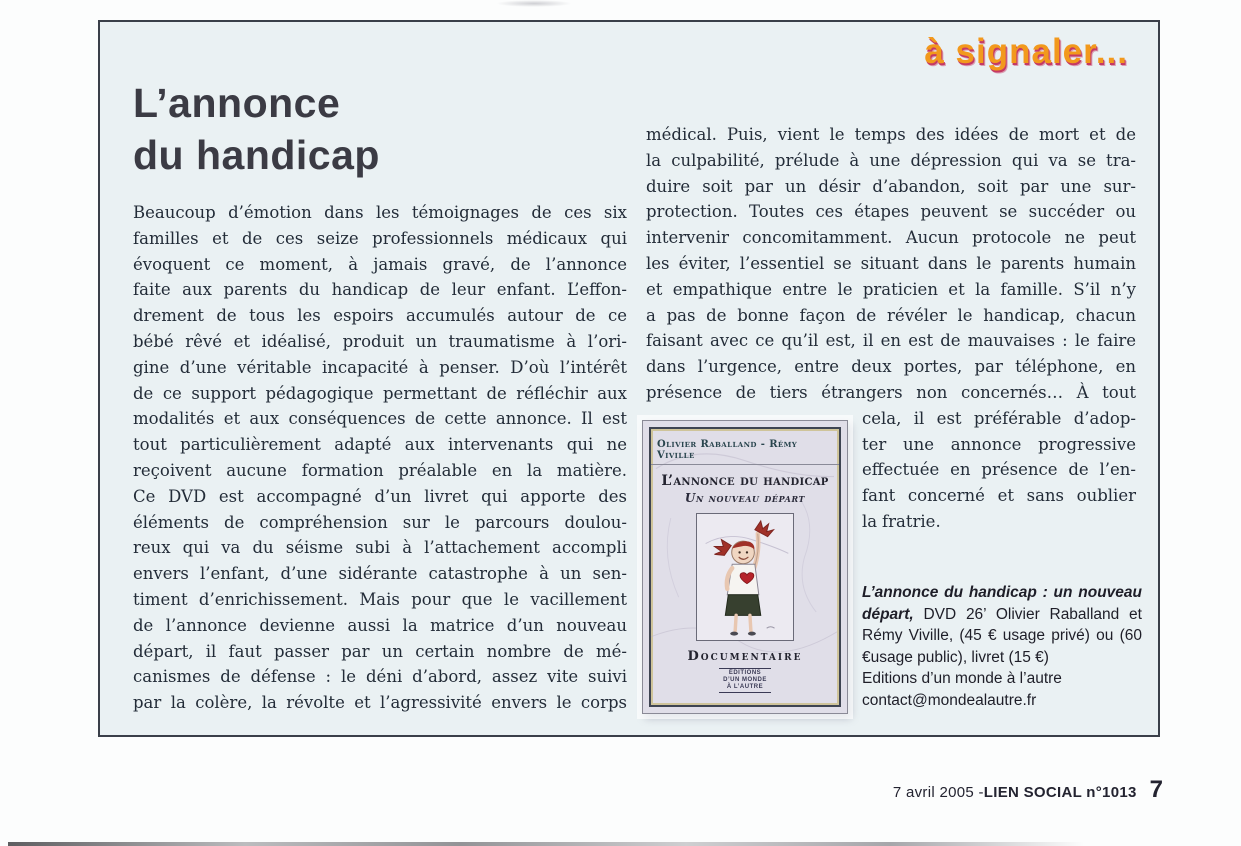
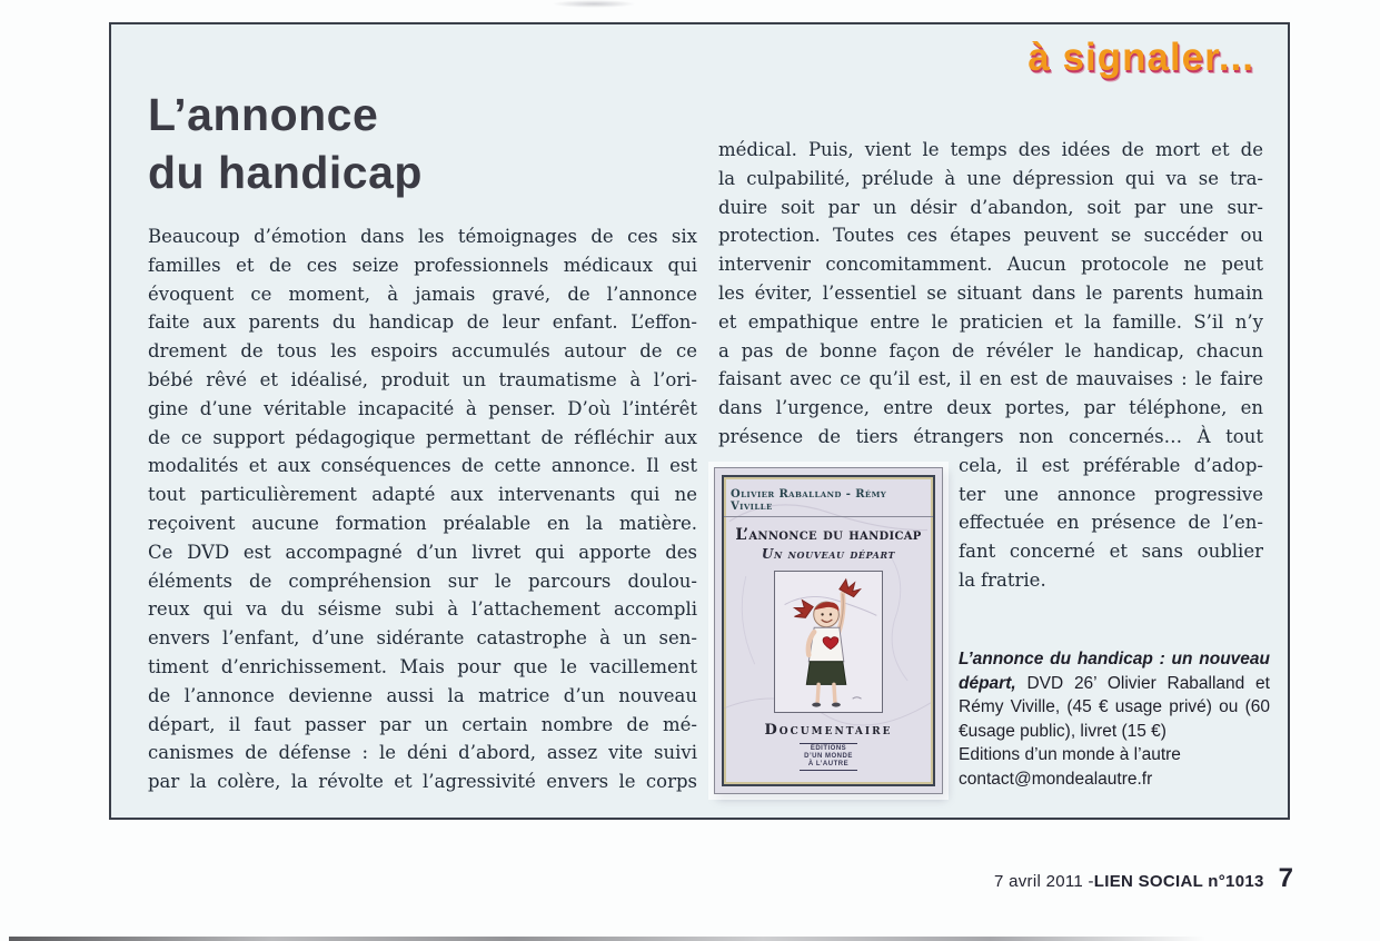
  à signaler...
  L’annonce
  du handicap
  Beaucoup d’émotion dans les témoignages de ces six
  familles et de ces seize professionnels médicaux qui
  évoquent ce moment, à jamais gravé, de l’annonce
  faite aux parents du handicap de leur enfant. L’effon-
  drement de tous les espoirs accumulés autour de ce
  bébé rêvé et idéalisé, produit un traumatisme à l’ori-
  gine d’une véritable incapacité à penser. D’où l’intérêt
  de ce support pédagogique permettant de réfléchir aux
  modalités et aux conséquences de cette annonce. Il est
  tout particulièrement adapté aux intervenants qui ne
  reçoivent aucune formation préalable en la matière.
  Ce DVD est accompagné d’un livret qui apporte des
  éléments de compréhension sur le parcours doulou-
  reux qui va du séisme subi à l’attachement accompli
  envers l’enfant, d’une sidérante catastrophe à un sen-
  timent d’enrichissement. Mais pour que le vacillement
  de l’annonce devienne aussi la matrice d’un nouveau
  départ, il faut passer par un certain nombre de mé-
  canismes de défense : le déni d’abord, assez vite suivi
  par la colère, la révolte et l’agressivité envers le corps
  médical. Puis, vient le temps des idées de mort et de
  la culpabilité, prélude à une dépression qui va se tra-
  duire soit par un désir d’abandon, soit par une sur-
  protection. Toutes ces étapes peuvent se succéder ou
  intervenir concomitamment. Aucun protocole ne peut
  les éviter, l’essentiel se situant dans le parents humain
  et empathique entre le praticien et la famille. S’il n’y
  a pas de bonne façon de révéler le handicap, chacun
  faisant avec ce qu’il est, il en est de mauvaises : le faire
  dans l’urgence, entre deux portes, par téléphone, en
  présence de tiers étrangers non concernés… À tout
  cela, il est préférable d’adop-
  ter une annonce progressive
  effectuée en présence de l’en-
  fant concerné et sans oublier
  la fratrie.
  Olivier Raballand - Rémy Viville
  L’annonce du handicap
  Un nouveau départ
  Documentaire
  L’annonce du handicap : un nouveau départ, DVD 26’ Olivier Raballand et Rémy Viville, (45 € usage privé) ou (60 €usage public), livret (15 €)
  Editions d’un monde à l’autre
  contact@mondealautre.fr
- 7 avril 2005 -
+ 7 avril 2011 -
  LIEN SOCIAL n°1013
  7
